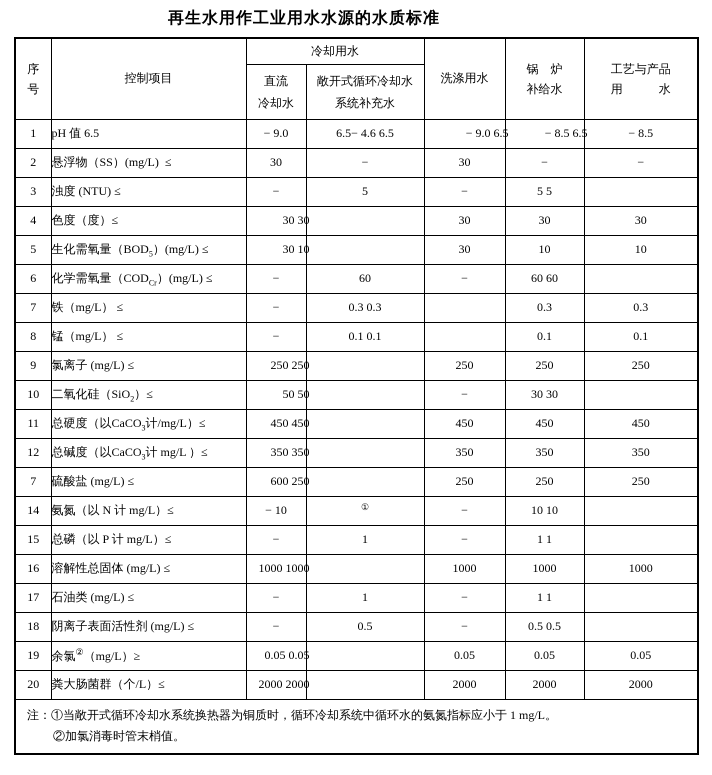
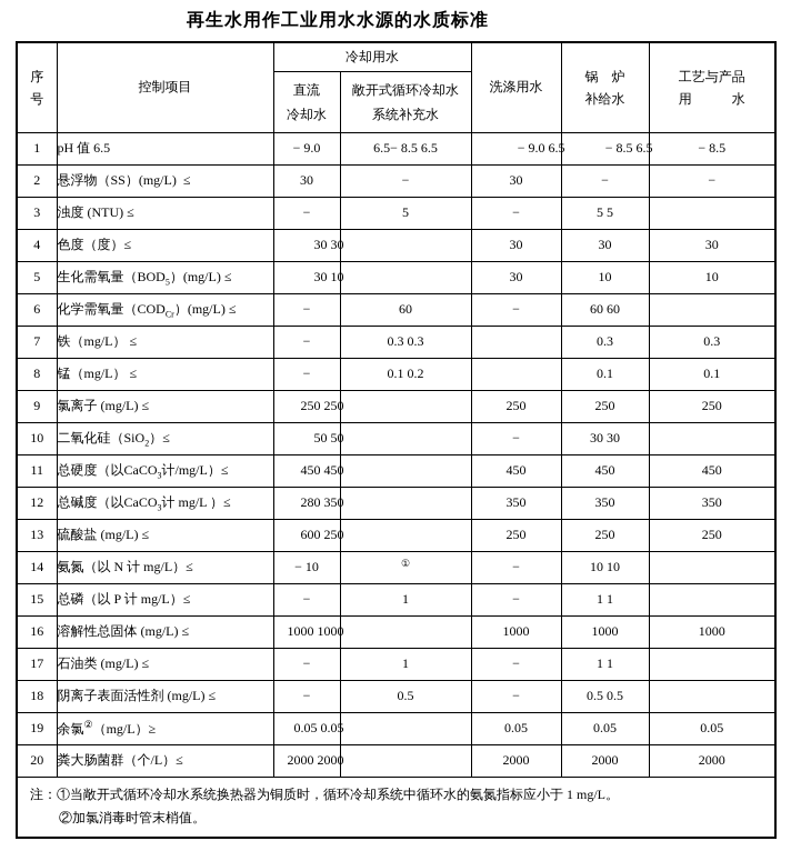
  再生水用作工业用水水源的水质标准
  序号	控制项目	冷却用水	洗涤用水	锅 炉补给水	工艺与产品用 水
  直流冷却水	敞开式循环冷却水系统补充水
- 1	pH 值 6.5	− 9.0	6.5− 4.6 6.5	− 9.0 6.5	− 8.5 6.5	− 8.5
+ 1	pH 值 6.5	− 9.0	6.5− 8.5 6.5	− 9.0 6.5	− 8.5 6.5	− 8.5
  2	悬浮物（SS）(mg/L) ≤	30	−	30	−	−
  3	浊度 (NTU) ≤	−	5	−	5 5
  4	色度（度）≤	30 30		30	30	30
  5	生化需氧量（BOD5）(mg/L) ≤	30 10		30	10	10
  6	化学需氧量（CODCr）(mg/L) ≤	−	60	−	60 60
  7	铁（mg/L） ≤	−	0.3 0.3		0.3	0.3
- 8	锰（mg/L） ≤	−	0.1 0.1		0.1	0.1
+ 8	锰（mg/L） ≤	−	0.1 0.2		0.1	0.1
  9	氯离子 (mg/L) ≤	250 250		250	250	250
  10	二氧化硅（SiO2）≤	50 50		−	30 30
  11	总硬度（以CaCO3计/mg/L）≤	450 450		450	450	450
- 12	总碱度（以CaCO3计 mg/L ）≤	350 350		350	350	350
+ 12	总碱度（以CaCO3计 mg/L ）≤	280 350		350	350	350
- 7	硫酸盐 (mg/L) ≤	600 250		250	250	250
+ 13	硫酸盐 (mg/L) ≤	600 250		250	250	250
  14	氨氮（以 N 计 mg/L）≤	− 10	①	−	10 10
  15	总磷（以 P 计 mg/L）≤	−	1	−	1 1
  16	溶解性总固体 (mg/L) ≤	1000 1000		1000	1000	1000
  17	石油类 (mg/L) ≤	−	1	−	1 1
  18	阴离子表面活性剂 (mg/L) ≤	−	0.5	−	0.5 0.5
  19	余氯②（mg/L）≥	0.05 0.05		0.05	0.05	0.05
  20	粪大肠菌群（个/L）≤	2000 2000		2000	2000	2000
  注：①当敞开式循环冷却水系统换热器为铜质时，循环冷却系统中循环水的氨氮指标应小于 1 mg/L。 ②加氯消毒时管末梢值。
